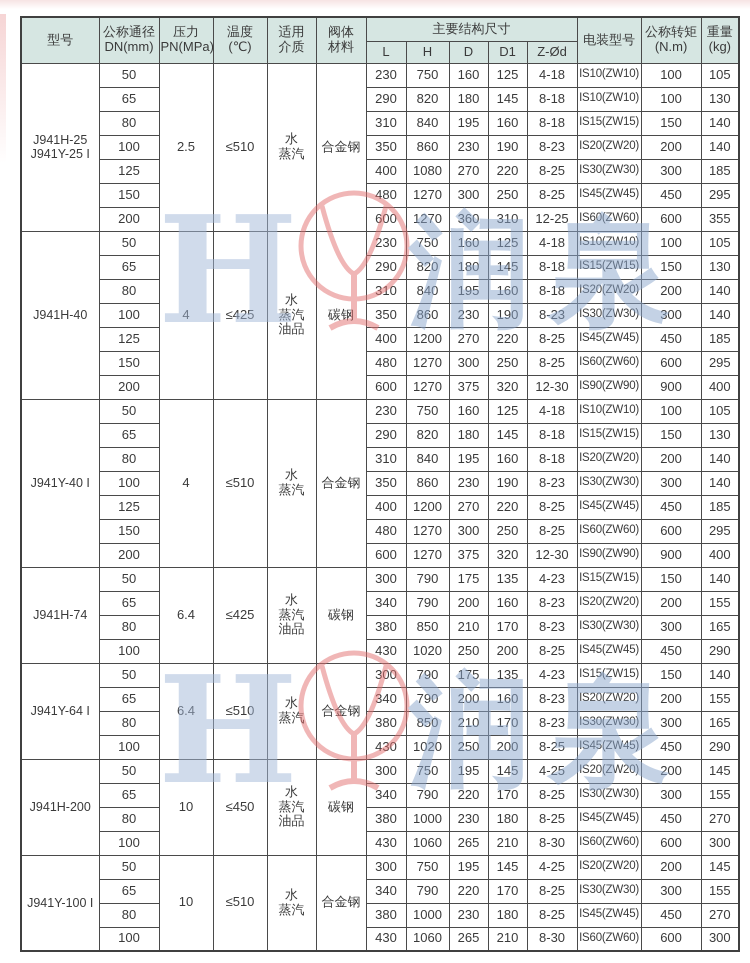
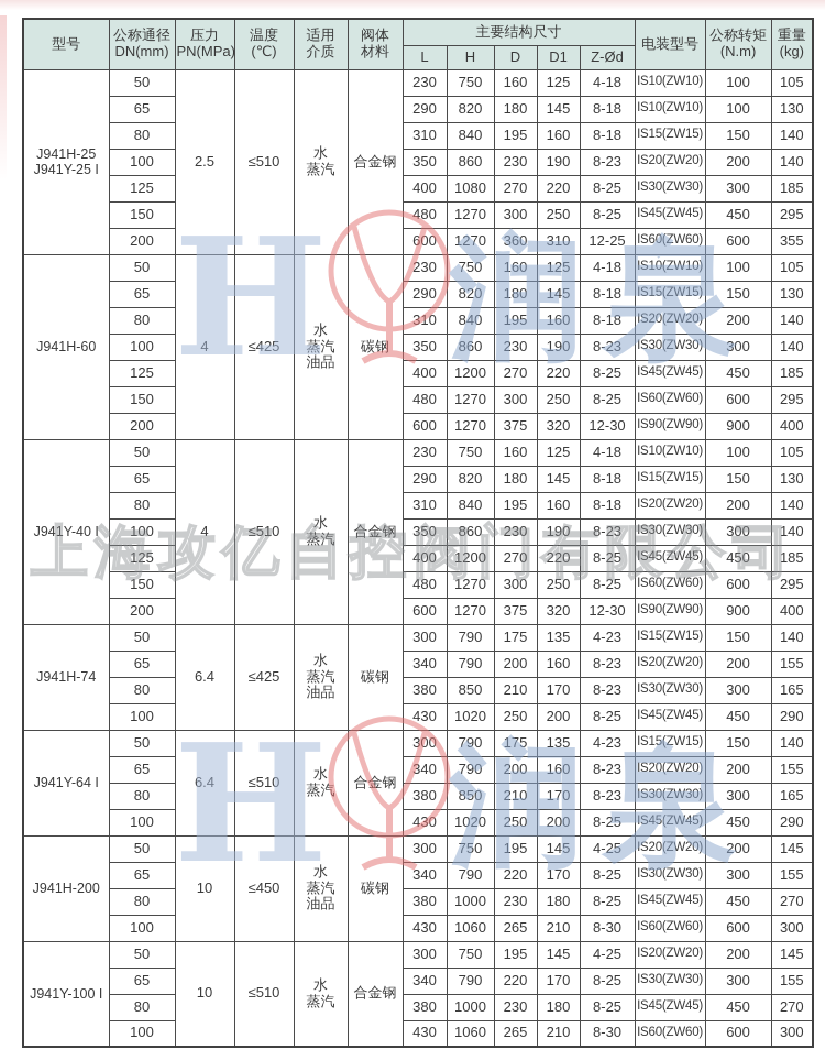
  型号	公称通径 DN(mm)	压力 PN(MPa)	温度 (℃)	适用 介质	阀体 材料	主要结构尺寸	电装型号	公称转矩 (N.m)	重量 (kg)
  L	H	D	D1	Z-Ød
  J941H-25 J941Y-25 I	50	2.5	≤510	水 蒸汽	合金钢	230	750	160	125	4-18	IS10(ZW10)	100	105
  65	290	820	180	145	8-18	IS10(ZW10)	100	130
  80	310	840	195	160	8-18	IS15(ZW15)	150	140
  100	350	860	230	190	8-23	IS20(ZW20)	200	140
  125	400	1080	270	220	8-25	IS30(ZW30)	300	185
  150	480	1270	300	250	8-25	IS45(ZW45)	450	295
  200	600	1270	360	310	12-25	IS60(ZW60)	600	355
- J941H-40	50	4	≤425	水 蒸汽 油品	碳钢	230	750	160	125	4-18	IS10(ZW10)	100	105
+ J941H-60	50	4	≤425	水 蒸汽 油品	碳钢	230	750	160	125	4-18	IS10(ZW10)	100	105
  65	290	820	180	145	8-18	IS15(ZW15)	150	130
  80	310	840	195	160	8-18	IS20(ZW20)	200	140
  100	350	860	230	190	8-23	IS30(ZW30)	300	140
  125	400	1200	270	220	8-25	IS45(ZW45)	450	185
  150	480	1270	300	250	8-25	IS60(ZW60)	600	295
  200	600	1270	375	320	12-30	IS90(ZW90)	900	400
  J941Y-40 I	50	4	≤510	水 蒸汽	合金钢	230	750	160	125	4-18	IS10(ZW10)	100	105
  65	290	820	180	145	8-18	IS15(ZW15)	150	130
  80	310	840	195	160	8-18	IS20(ZW20)	200	140
  100	350	860	230	190	8-23	IS30(ZW30)	300	140
  125	400	1200	270	220	8-25	IS45(ZW45)	450	185
  150	480	1270	300	250	8-25	IS60(ZW60)	600	295
  200	600	1270	375	320	12-30	IS90(ZW90)	900	400
  J941H-74	50	6.4	≤425	水 蒸汽 油品	碳钢	300	790	175	135	4-23	IS15(ZW15)	150	140
  65	340	790	200	160	8-23	IS20(ZW20)	200	155
  80	380	850	210	170	8-23	IS30(ZW30)	300	165
  100	430	1020	250	200	8-25	IS45(ZW45)	450	290
  J941Y-64 I	50	6.4	≤510	水 蒸汽	合金钢	300	790	175	135	4-23	IS15(ZW15)	150	140
  65	340	790	200	160	8-23	IS20(ZW20)	200	155
  80	380	850	210	170	8-23	IS30(ZW30)	300	165
  100	430	1020	250	200	8-25	IS45(ZW45)	450	290
  J941H-200	50	10	≤450	水 蒸汽 油品	碳钢	300	750	195	145	4-25	IS20(ZW20)	200	145
  65	340	790	220	170	8-25	IS30(ZW30)	300	155
  80	380	1000	230	180	8-25	IS45(ZW45)	450	270
  100	430	1060	265	210	8-30	IS60(ZW60)	600	300
  J941Y-100 I	50	10	≤510	水 蒸汽	合金钢	300	750	195	145	4-25	IS20(ZW20)	200	145
  65	340	790	220	170	8-25	IS30(ZW30)	300	155
  80	380	1000	230	180	8-25	IS45(ZW45)	450	270
  100	430	1060	265	210	8-30	IS60(ZW60)	600	300
  H
  润泉
  H
  润泉
+ 上海攻亿自控阀门有限公司
